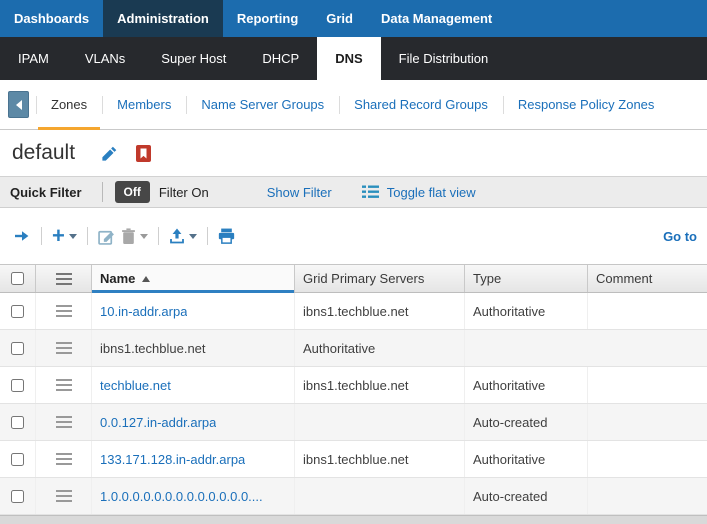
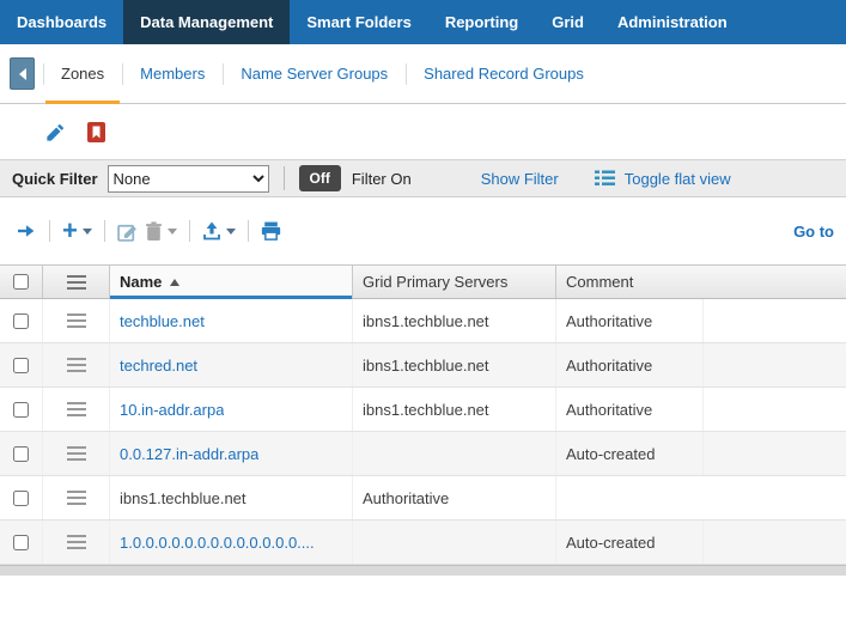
  Dashboards
- Administration
+ Data Management
+ Smart Folders
  Reporting
  Grid
- Data Management
+ Administration
- IPAM
- VLANs
- Super Host
- DHCP
- DNS
- File Distribution
  Zones
  Members
  Name Server Groups
  Shared Record Groups
- Response Policy Zones
- default
  Quick Filter
+ None
  Off
  Filter On
  Show Filter
  Toggle flat view
  +
  Go to
  Name
  Grid Primary Servers
- Type
  Comment
- 10.in-addr.arpa
+ techblue.net
  ibns1.techblue.net
  Authoritative
+ techred.net
  ibns1.techblue.net
  Authoritative
- techblue.net
+ 10.in-addr.arpa
  ibns1.techblue.net
  Authoritative
  0.0.127.in-addr.arpa
  Auto-created
- 133.171.128.in-addr.arpa
  ibns1.techblue.net
  Authoritative
  1.0.0.0.0.0.0.0.0.0.0.0.0.0....
  Auto-created
